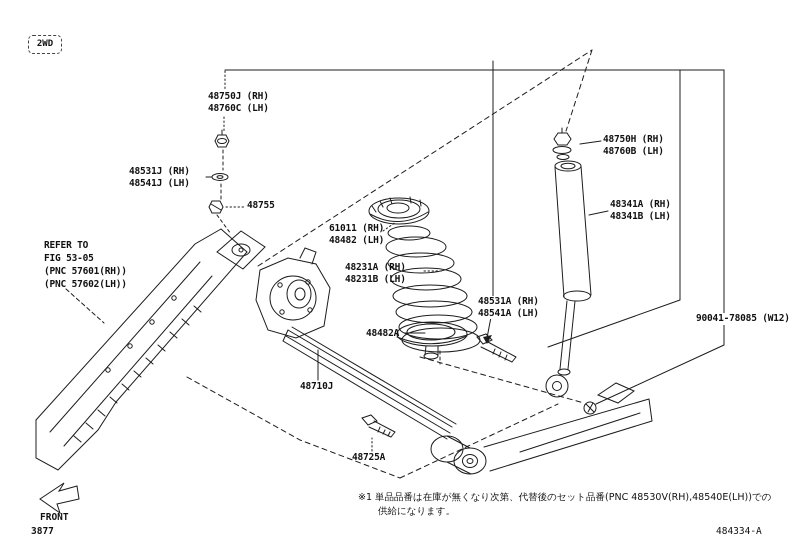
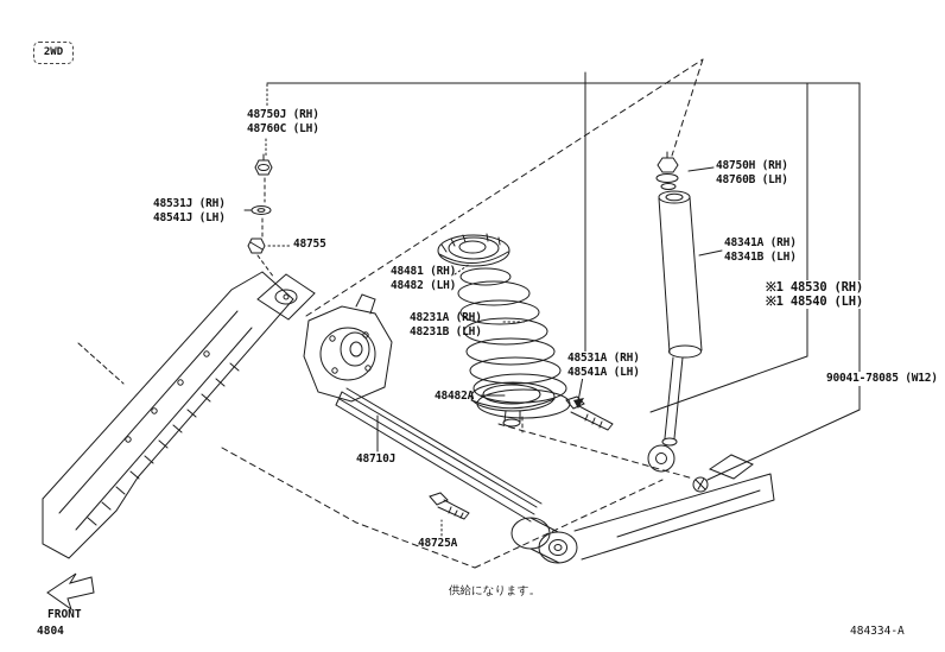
  2WD
  48750J (RH)
  48760C (LH)
  48531J (RH)
  48541J (LH)
  48755
- 61011 (RH)
+ 48481 (RH)
  48482 (LH)
  48231A (RH)
  48231B (LH)
  48482A
  48531A (RH)
  48541A (LH)
  48710J
  48725A
  48750H (RH)
  48760B (LH)
  48341A (RH)
  48341B (LH)
+ ※1 48530 (RH)
+ ※1 48540 (LH)
  90041-78085 (W12)
- REFER TO
- FIG 53-05
- (PNC 57601(RH))
- (PNC 57602(LH))
- ※1 単品品番は在庫が無くなり次第、代替後のセット品番(PNC 48530V(RH),48540E(LH))での
  供給になります。
  FRONT
- 3877
+ 4804
  484334-A
